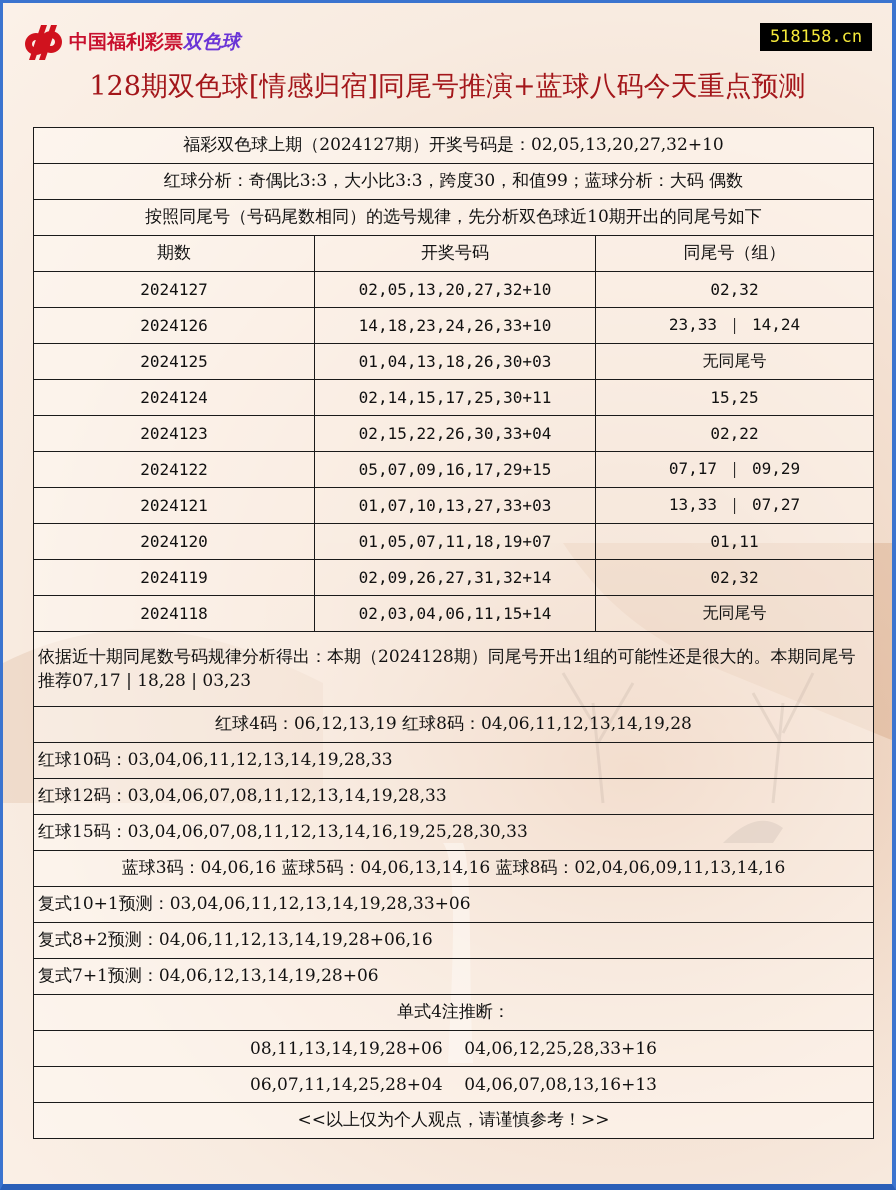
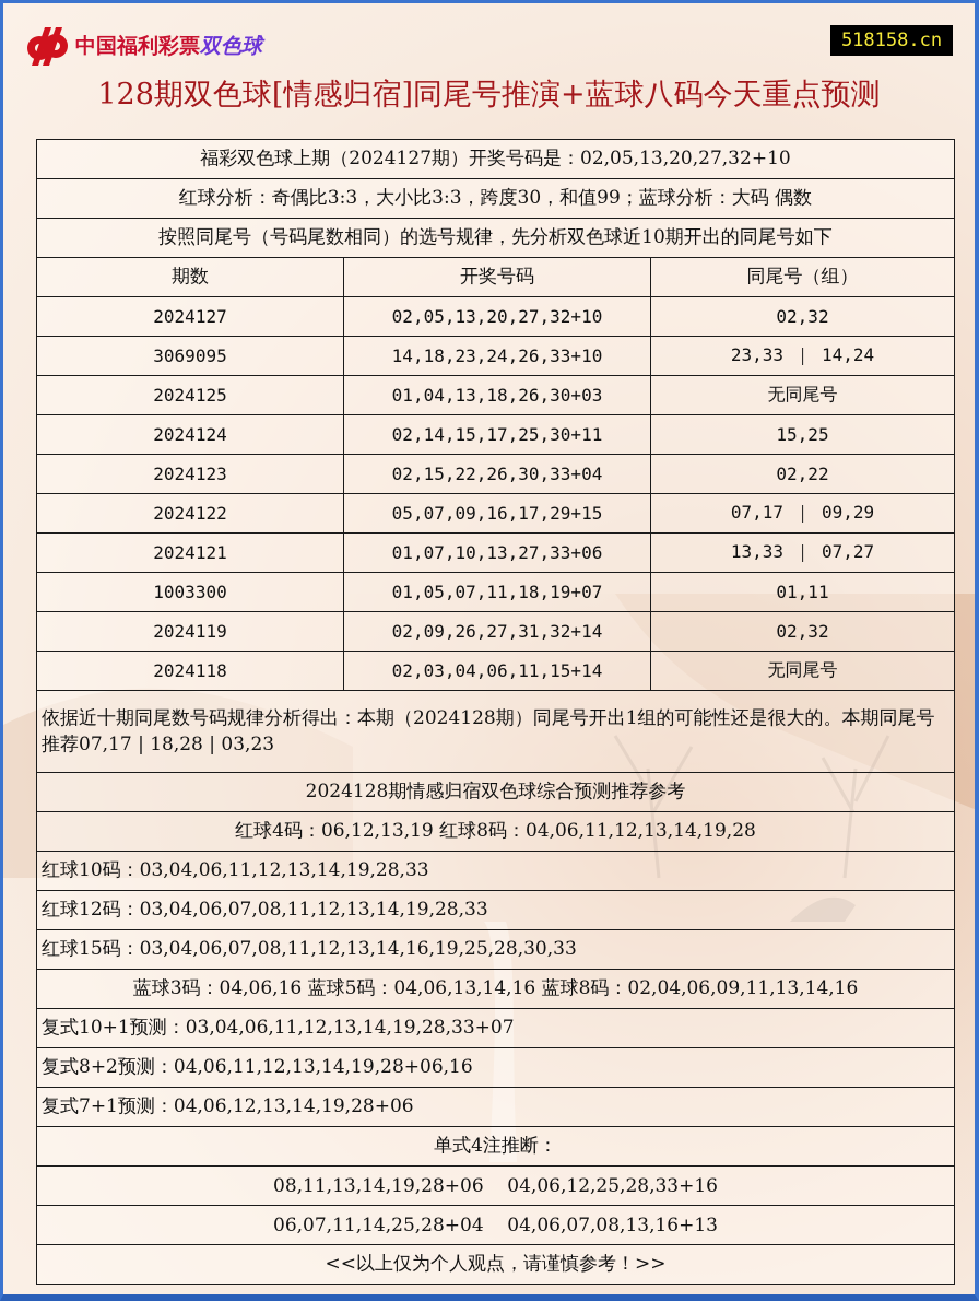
  中国福利彩票双色球
  518158.cn
  128期双色球[情感归宿]同尾号推演+蓝球八码今天重点预测
  福彩双色球上期（2024127期）开奖号码是：02,05,13,20,27,32+10
  红球分析：奇偶比3:3，大小比3:3，跨度30，和值99；蓝球分析：大码 偶数
  按照同尾号（号码尾数相同）的选号规律，先分析双色球近10期开出的同尾号如下
  期数	开奖号码	同尾号（组）
  2024127	02,05,13,20,27,32+10	02,32
- 2024126	14,18,23,24,26,33+10	23,33 ｜ 14,24
+ 3069095	14,18,23,24,26,33+10	23,33 ｜ 14,24
  2024125	01,04,13,18,26,30+03	无同尾号
  2024124	02,14,15,17,25,30+11	15,25
  2024123	02,15,22,26,30,33+04	02,22
  2024122	05,07,09,16,17,29+15	07,17 ｜ 09,29
- 2024121	01,07,10,13,27,33+03	13,33 ｜ 07,27
+ 2024121	01,07,10,13,27,33+06	13,33 ｜ 07,27
- 2024120	01,05,07,11,18,19+07	01,11
+ 1003300	01,05,07,11,18,19+07	01,11
  2024119	02,09,26,27,31,32+14	02,32
  2024118	02,03,04,06,11,15+14	无同尾号
  依据近十期同尾数号码规律分析得出：本期（2024128期）同尾号开出1组的可能性还是很大的。本期同尾号推荐07,17 | 18,28 | 03,23
+ 2024128期情感归宿双色球综合预测推荐参考
  红球4码：06,12,13,19 红球8码：04,06,11,12,13,14,19,28
  红球10码：03,04,06,11,12,13,14,19,28,33
  红球12码：03,04,06,07,08,11,12,13,14,19,28,33
  红球15码：03,04,06,07,08,11,12,13,14,16,19,25,28,30,33
  蓝球3码：04,06,16 蓝球5码：04,06,13,14,16 蓝球8码：02,04,06,09,11,13,14,16
- 复式10+1预测：03,04,06,11,12,13,14,19,28,33+06
+ 复式10+1预测：03,04,06,11,12,13,14,19,28,33+07
  复式8+2预测：04,06,11,12,13,14,19,28+06,16
  复式7+1预测：04,06,12,13,14,19,28+06
  单式4注推断：
  08,11,13,14,19,28+06 04,06,12,25,28,33+16
  06,07,11,14,25,28+04 04,06,07,08,13,16+13
  <<以上仅为个人观点，请谨慎参考！>>
